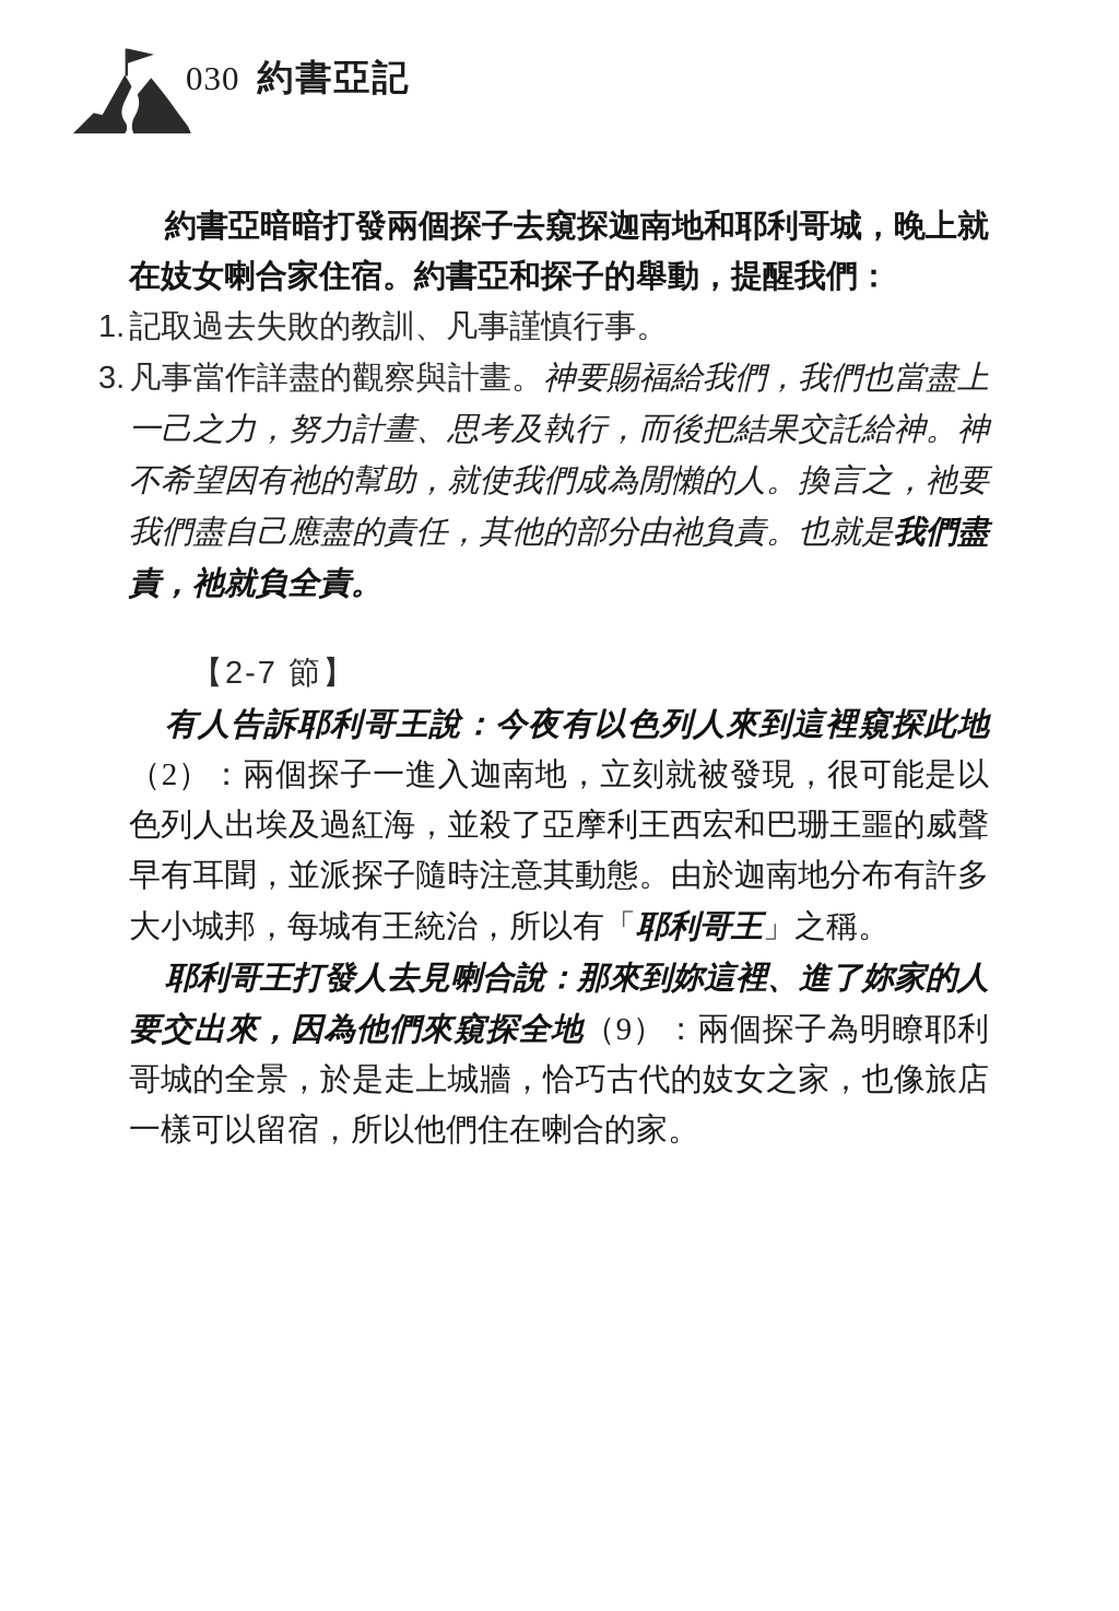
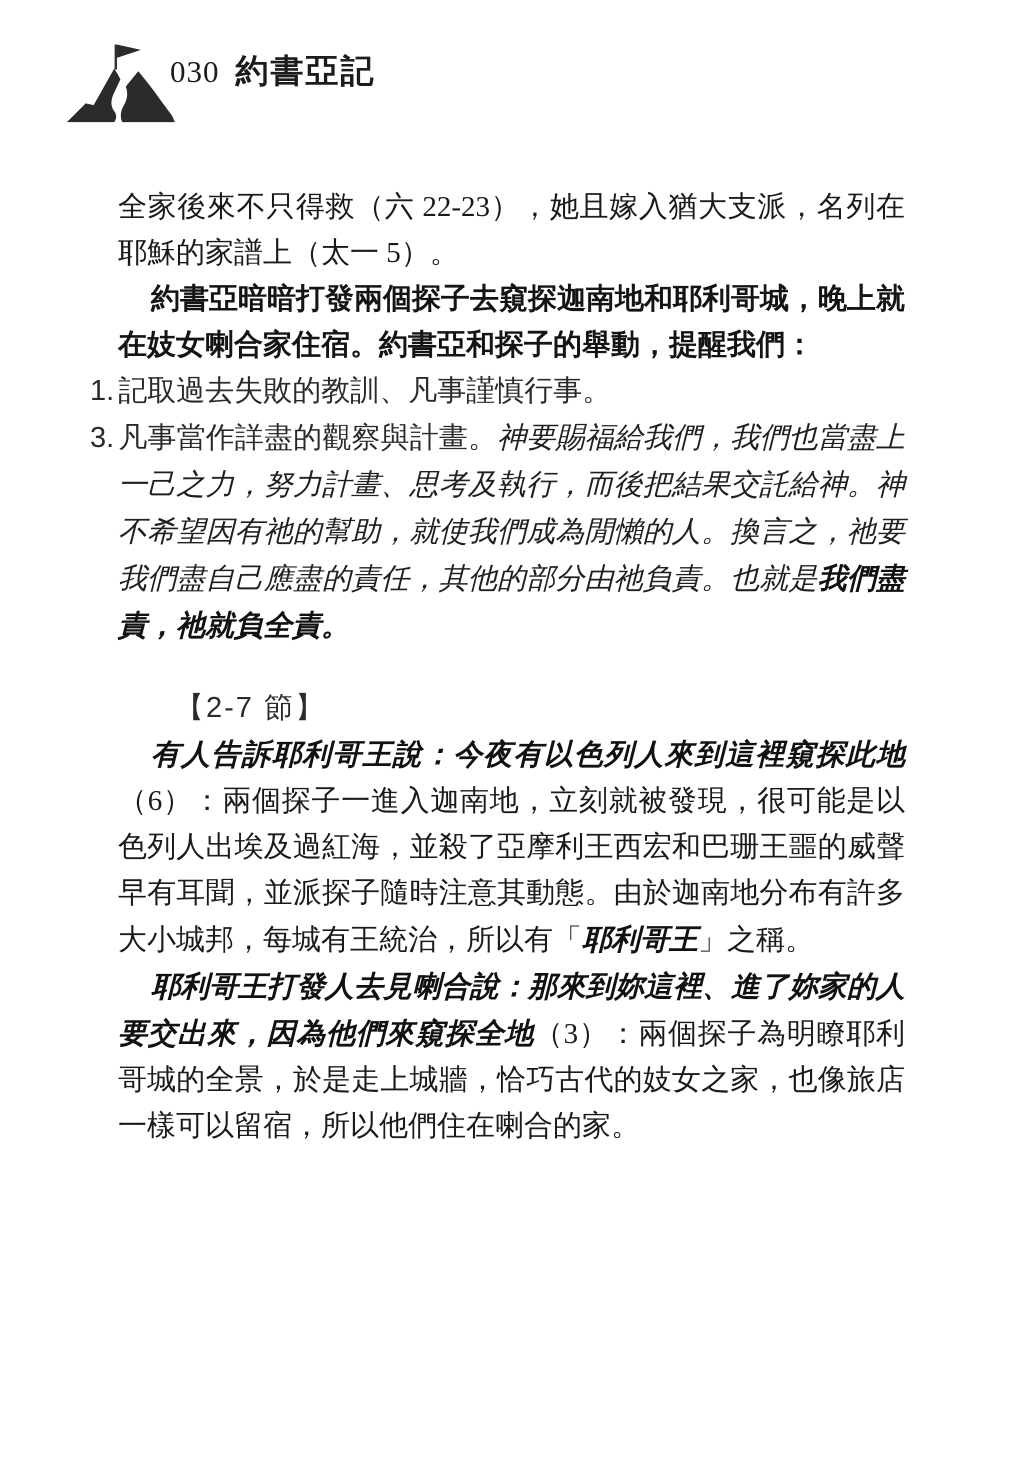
  030 約書亞記
+ 全家後來不只得救（六 22-23），她且嫁入猶大支派，名列在耶穌的家譜上（太一 5）。
  約書亞暗暗打發兩個探子去窺探迦南地和耶利哥城，晚上就在妓女喇合家住宿。約書亞和探子的舉動，提醒我們：
  1. 記取過去失敗的教訓、凡事謹慎行事。
  3. 凡事當作詳盡的觀察與計畫。神要賜福給我們，我們也當盡上一己之力，努力計畫、思考及執行，而後把結果交託給神。神不希望因有祂的幫助，就使我們成為閒懶的人。換言之，祂要我們盡自己應盡的責任，其他的部分由祂負責。也就是我們盡責，祂就負全責。
  【2-7 節】
- 有人告訴耶利哥王說：今夜有以色列人來到這裡窺探此地（2）：兩個探子一進入迦南地，立刻就被發現，很可能是以色列人出埃及過紅海，並殺了亞摩利王西宏和巴珊王噩的威聲早有耳聞，並派探子隨時注意其動態。由於迦南地分布有許多大小城邦，每城有王統治，所以有「耶利哥王」之稱。
+ 有人告訴耶利哥王說：今夜有以色列人來到這裡窺探此地（6）：兩個探子一進入迦南地，立刻就被發現，很可能是以色列人出埃及過紅海，並殺了亞摩利王西宏和巴珊王噩的威聲早有耳聞，並派探子隨時注意其動態。由於迦南地分布有許多大小城邦，每城有王統治，所以有「耶利哥王」之稱。
- 耶利哥王打發人去見喇合說：那來到妳這裡、進了妳家的人要交出來，因為他們來窺探全地（9）：兩個探子為明瞭耶利哥城的全景，於是走上城牆，恰巧古代的妓女之家，也像旅店一樣可以留宿，所以他們住在喇合的家。
+ 耶利哥王打發人去見喇合說：那來到妳這裡、進了妳家的人要交出來，因為他們來窺探全地（3）：兩個探子為明瞭耶利哥城的全景，於是走上城牆，恰巧古代的妓女之家，也像旅店一樣可以留宿，所以他們住在喇合的家。
